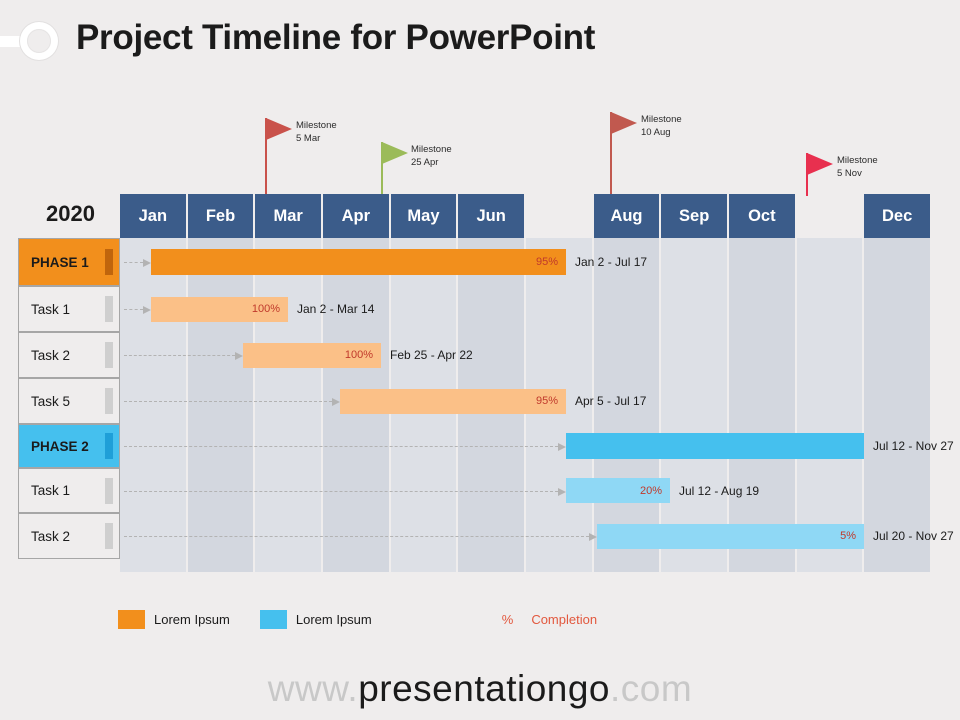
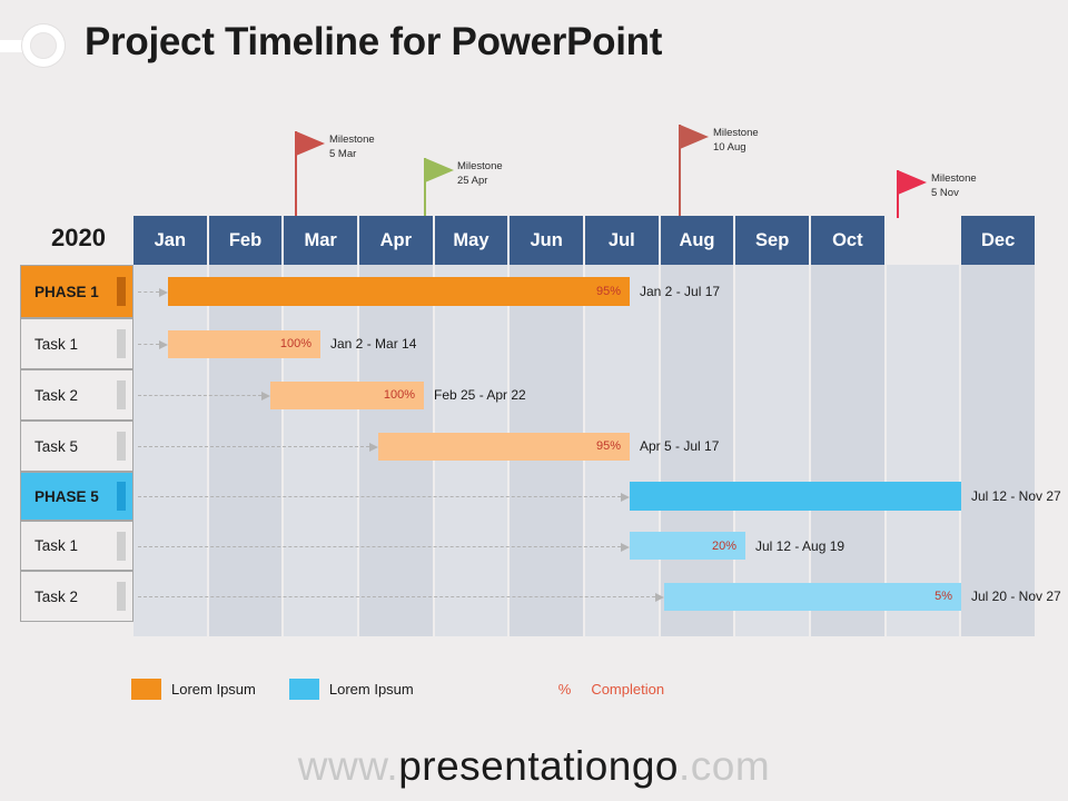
  Project Timeline for PowerPoint
  Milestone
  5 Mar
  Milestone
  25 Apr
  Milestone
  10 Aug
  Milestone
  5 Nov
  2020
  Jan
  Feb
  Mar
  Apr
  May
  Jun
+ Jul
  Aug
  Sep
  Oct
  Dec
  95%
  Jan 2 - Jul 17
  100%
  Jan 2 - Mar 14
  100%
  Feb 25 - Apr 22
  95%
  Apr 5 - Jul 17
  Jul 12 - Nov 27
  20%
  Jul 12 - Aug 19
  5%
  Jul 20 - Nov 27
  PHASE 1
  Task 1
  Task 2
  Task 5
- PHASE 2
+ PHASE 5
  Task 1
  Task 2
  Lorem Ipsum
  Lorem Ipsum
  %
  Completion
  www.presentationgo.com
